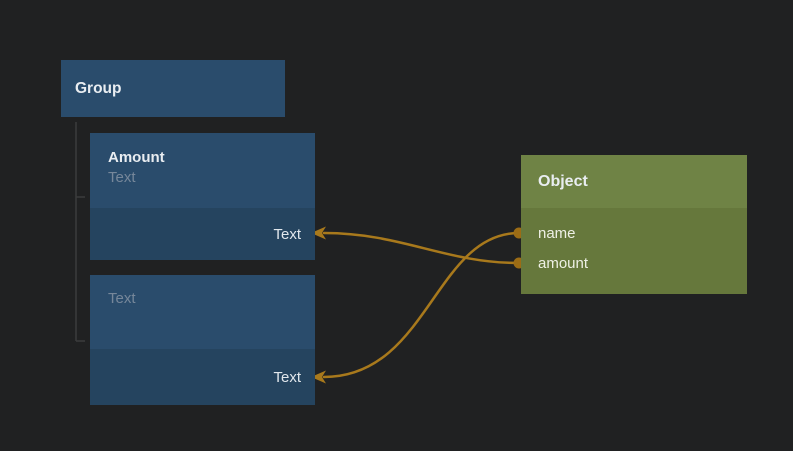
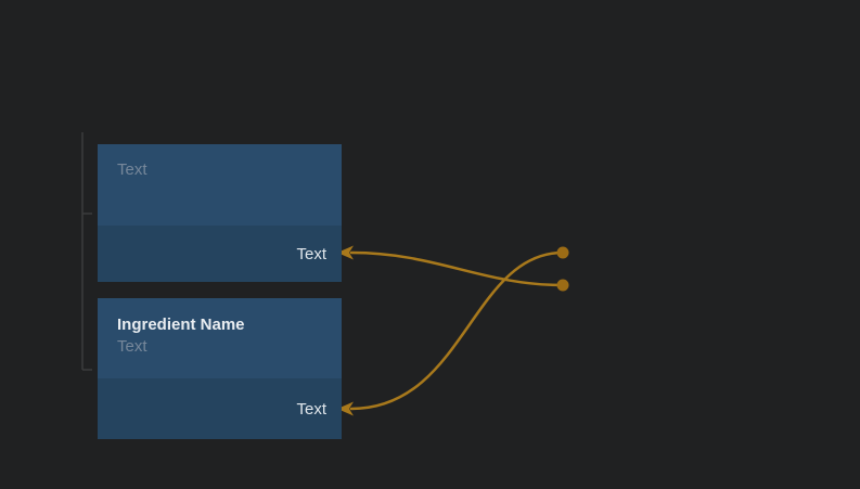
- Group
- Amount
  Text
  Text
+ Ingredient Name
  Text
  Text
- Object
- name
- amount
